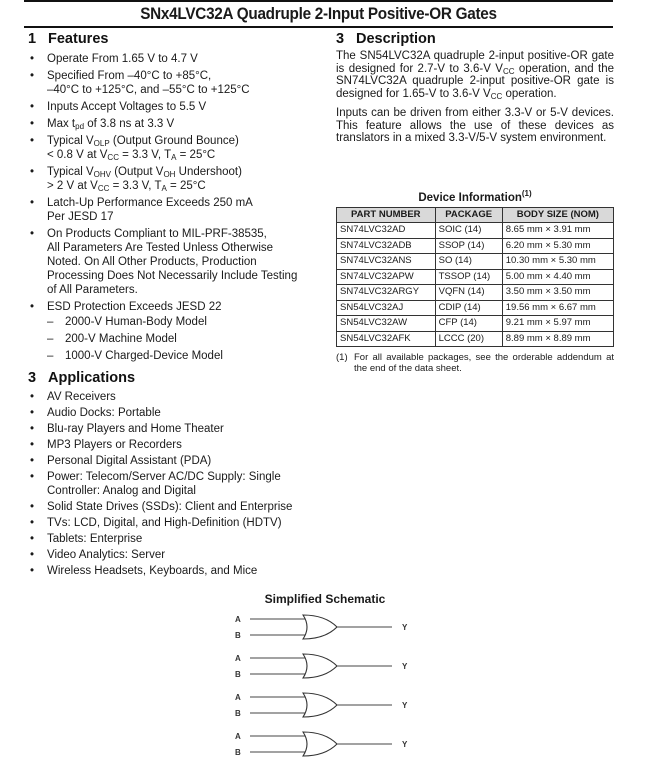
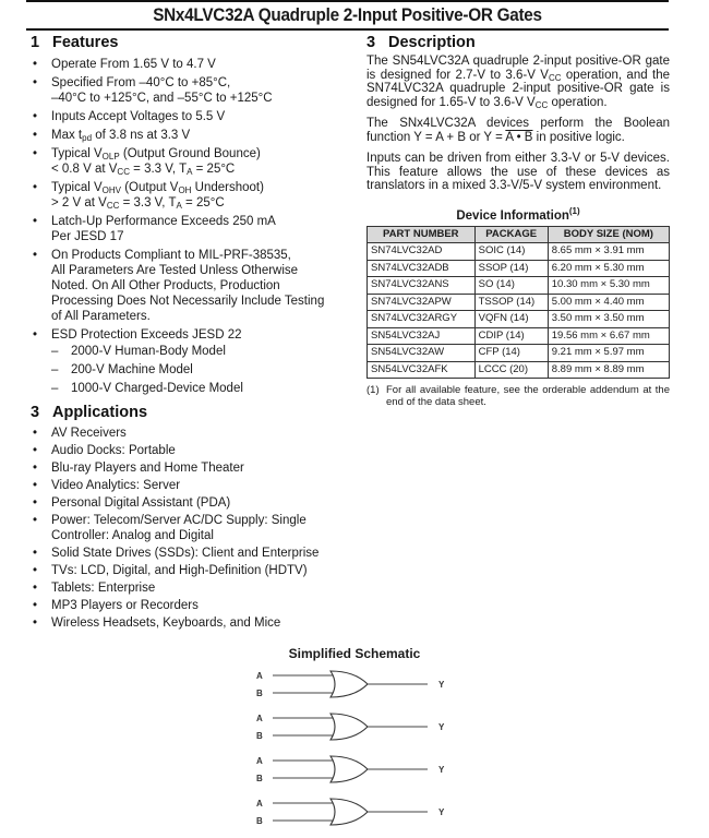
  SNx4LVC32A Quadruple 2-Input Positive-OR Gates
  1 Features
  •
  Operate From 1.65 V to 4.7 V
  •
  Specified From –40°C to +85°C,
  –40°C to +125°C, and –55°C to +125°C
  •
  Inputs Accept Voltages to 5.5 V
  •
  Max tpd of 3.8 ns at 3.3 V
  •
  Typical VOLP (Output Ground Bounce)
  < 0.8 V at VCC = 3.3 V, TA = 25°C
  •
  Typical VOHV (Output VOH Undershoot)
  > 2 V at VCC = 3.3 V, TA = 25°C
  •
  Latch-Up Performance Exceeds 250 mA
  Per JESD 17
  •
  On Products Compliant to MIL-PRF-38535,
  All Parameters Are Tested Unless Otherwise
  Noted. On All Other Products, Production
  Processing Does Not Necessarily Include Testing
  of All Parameters.
  •
  ESD Protection Exceeds JESD 22
  –
  2000-V Human-Body Model
  –
  200-V Machine Model
  –
  1000-V Charged-Device Model
  3 Applications
  •
  AV Receivers
  •
  Audio Docks: Portable
  •
  Blu-ray Players and Home Theater
  •
- MP3 Players or Recorders
+ Video Analytics: Server
  •
  Personal Digital Assistant (PDA)
  •
  Power: Telecom/Server AC/DC Supply: Single Controller: Analog and Digital
  •
  Solid State Drives (SSDs): Client and Enterprise
  •
  TVs: LCD, Digital, and High-Definition (HDTV)
  •
  Tablets: Enterprise
  •
- Video Analytics: Server
+ MP3 Players or Recorders
  •
  Wireless Headsets, Keyboards, and Mice
  3 Description
  The SN54LVC32A quadruple 2-input positive-OR gate is designed for 2.7-V to 3.6-V VCC operation, and the SN74LVC32A quadruple 2-input positive-OR gate is designed for 1.65-V to 3.6-V VCC operation.
+ The SNx4LVC32A devices perform the Boolean function Y = A + B or Y = A • B in positive logic.
  Inputs can be driven from either 3.3-V or 5-V devices. This feature allows the use of these devices as translators in a mixed 3.3-V/5-V system environment.
  Device Information(1)
  PART NUMBER	PACKAGE	BODY SIZE (NOM)
  SN74LVC32AD	SOIC (14)	8.65 mm × 3.91 mm
  SN74LVC32ADB	SSOP (14)	6.20 mm × 5.30 mm
  SN74LVC32ANS	SO (14)	10.30 mm × 5.30 mm
  SN74LVC32APW	TSSOP (14)	5.00 mm × 4.40 mm
  SN74LVC32ARGY	VQFN (14)	3.50 mm × 3.50 mm
  SN54LVC32AJ	CDIP (14)	19.56 mm × 6.67 mm
  SN54LVC32AW	CFP (14)	9.21 mm × 5.97 mm
  SN54LVC32AFK	LCCC (20)	8.89 mm × 8.89 mm
  (1)
- For all available packages, see the orderable addendum at the end of the data sheet.
+ For all available feature, see the orderable addendum at the end of the data sheet.
  Simplified Schematic
  A
  B
  Y
  A
  B
  Y
  A
  B
  Y
  A
  B
  Y
